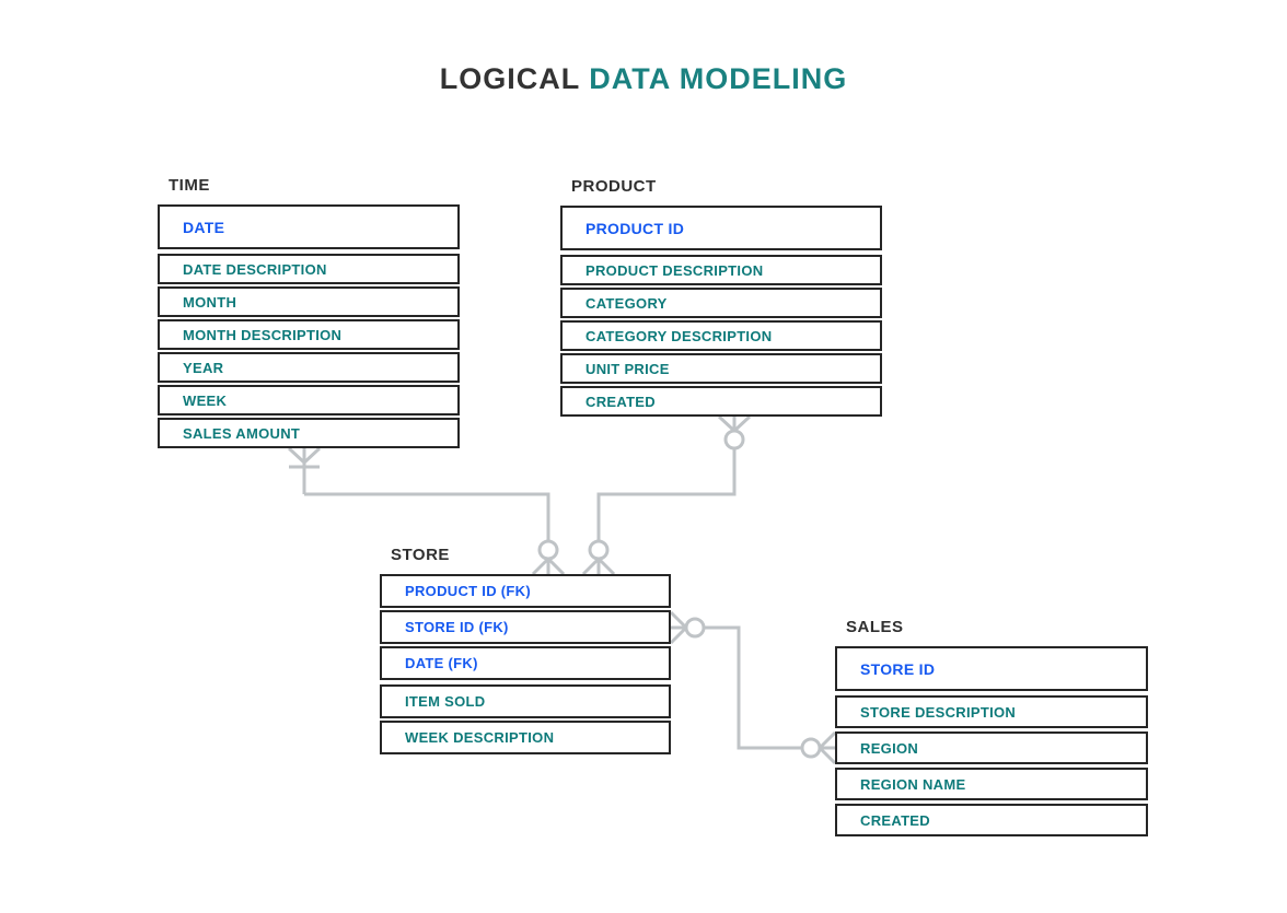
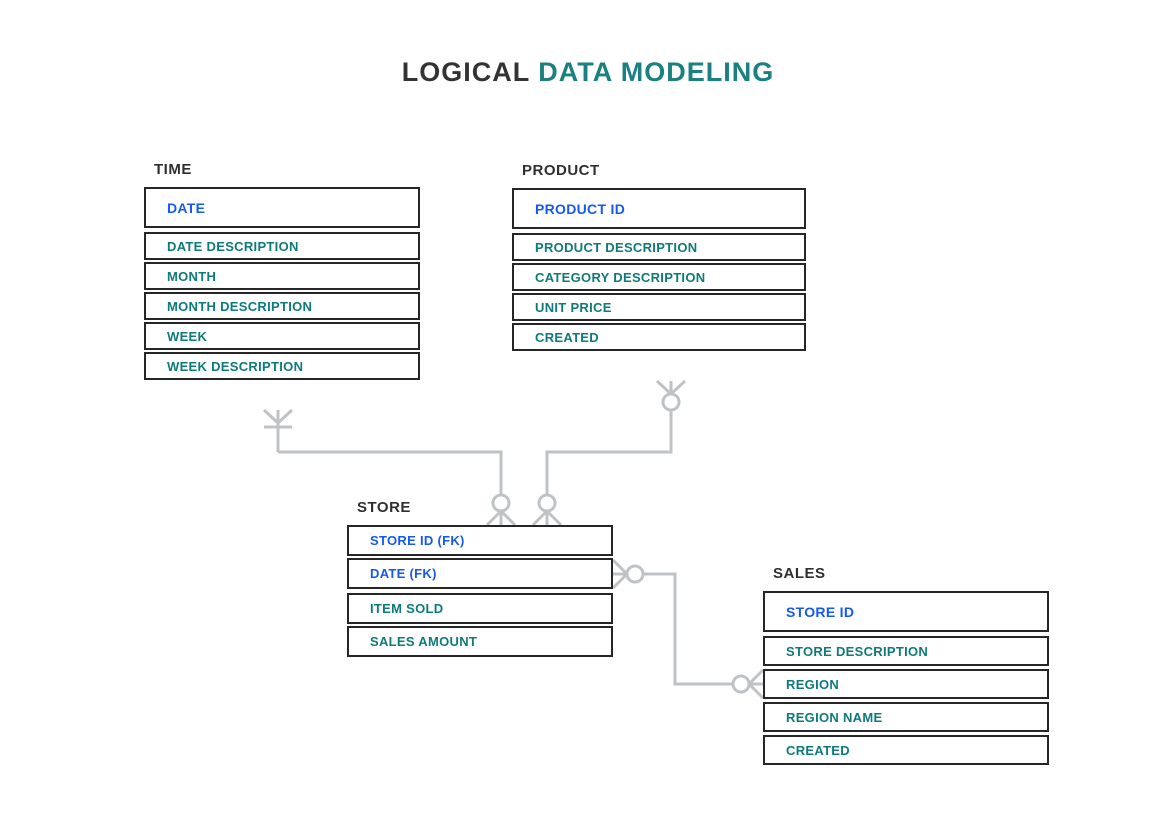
  LOGICAL DATA MODELING
  TIME
  DATE
  DATE DESCRIPTION
  MONTH
  MONTH DESCRIPTION
- YEAR
  WEEK
- SALES AMOUNT
+ WEEK DESCRIPTION
  PRODUCT
  PRODUCT ID
  PRODUCT DESCRIPTION
- CATEGORY
  CATEGORY DESCRIPTION
  UNIT PRICE
  CREATED
  STORE
- PRODUCT ID (FK)
  STORE ID (FK)
  DATE (FK)
  ITEM SOLD
- WEEK DESCRIPTION
+ SALES AMOUNT
  SALES
  STORE ID
  STORE DESCRIPTION
  REGION
  REGION NAME
  CREATED
